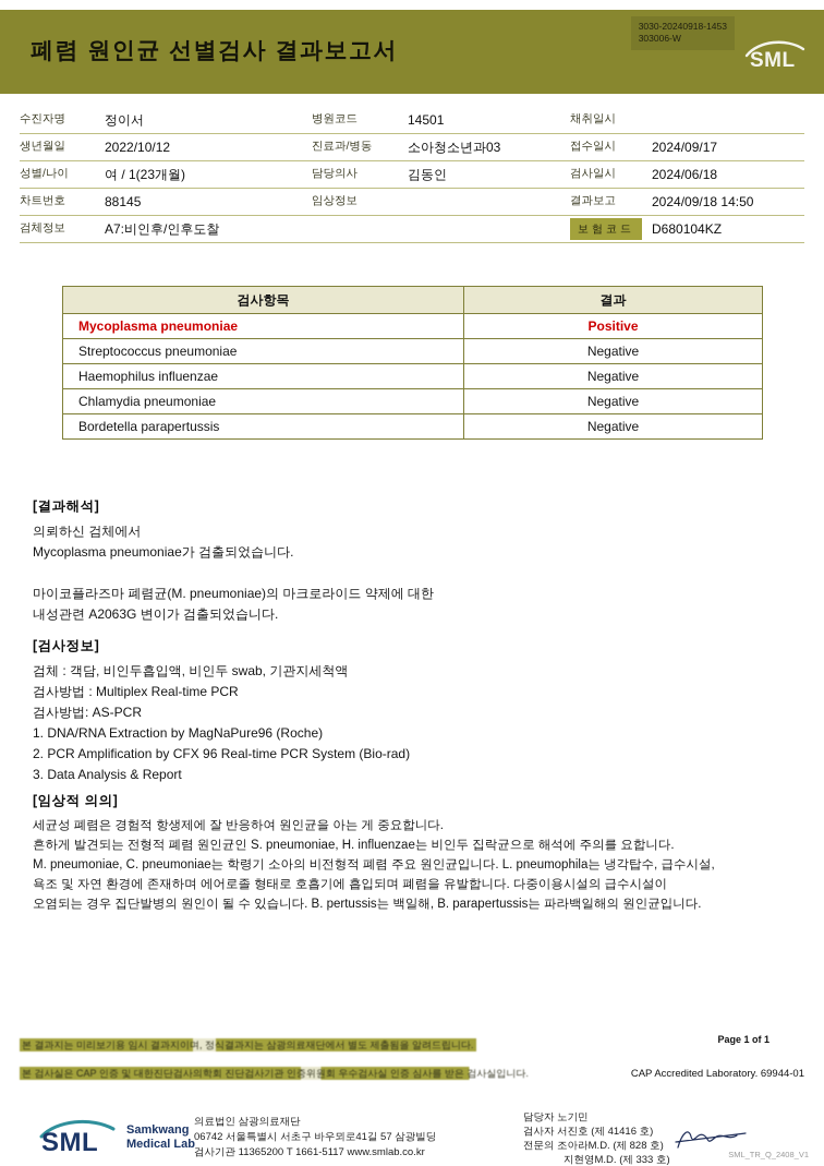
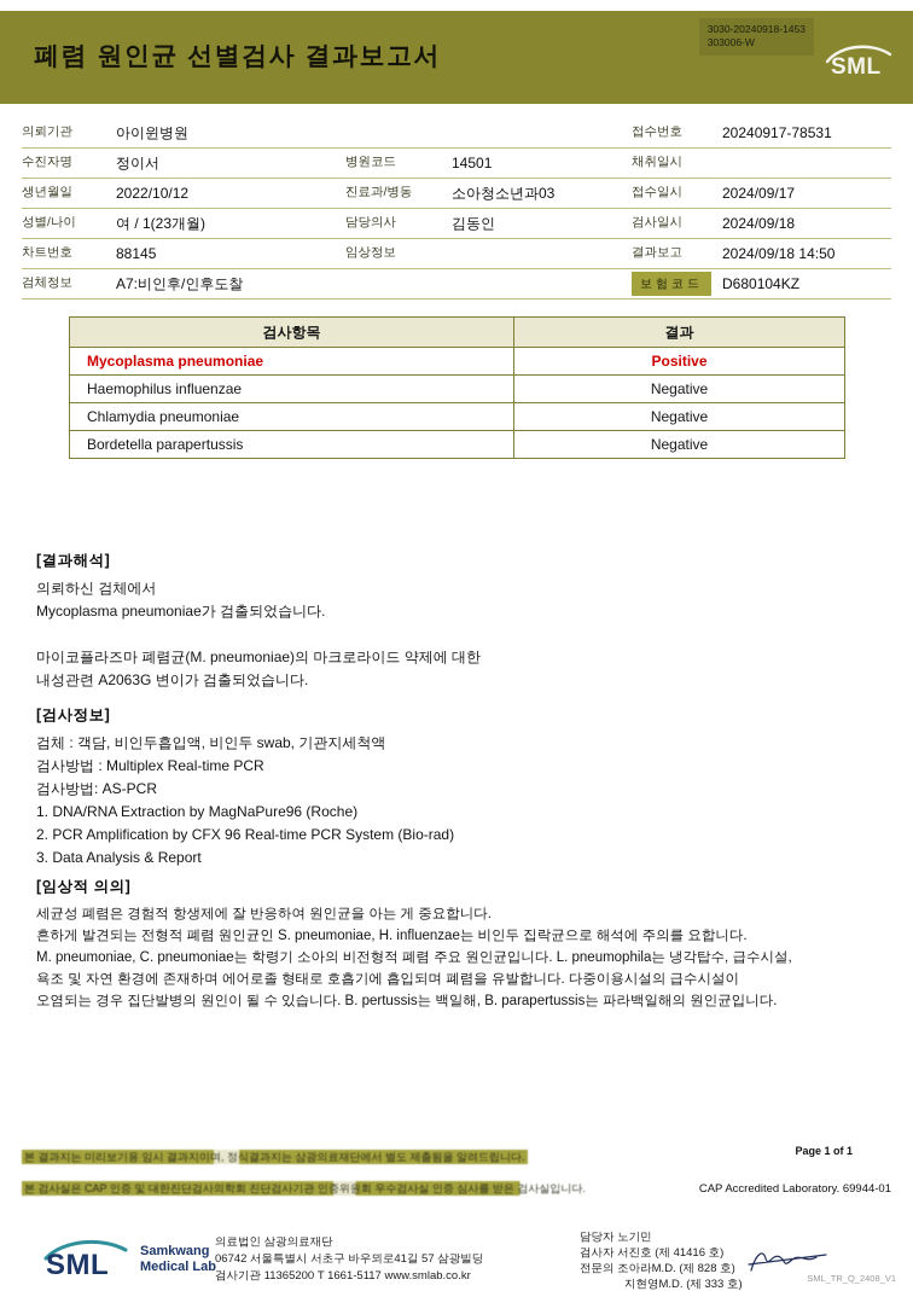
  폐렴 원인균 선별검사 결과보고서
  3030-20240918-1453
  303006-W
  SML
+ 의뢰기관
+ 아이윈병원
+ 접수번호
+ 20240917-78531
  수진자명
  정이서
  병원코드
  14501
  채취일시
  생년월일
  2022/10/12
  진료과/병동
  소아청소년과03
  접수일시
  2024/09/17
  성별/나이
  여 / 1(23개월)
  담당의사
  김동인
  검사일시
- 2024/06/18
+ 2024/09/18
  차트번호
  88145
  임상정보
  결과보고
  2024/09/18 14:50
  검체정보
  A7:비인후/인후도찰
  보험코드
  D680104KZ
  검사항목	결과
  Mycoplasma pneumoniae	Positive
- Streptococcus pneumoniae	Negative
  Haemophilus influenzae	Negative
  Chlamydia pneumoniae	Negative
  Bordetella parapertussis	Negative
  [결과해석]
  의뢰하신 검체에서
  Mycoplasma pneumoniae가 검출되었습니다.
  마이코플라즈마 폐렴균(M. pneumoniae)의 마크로라이드 약제에 대한
  내성관련 A2063G 변이가 검출되었습니다.
  [검사정보]
  검체 : 객담, 비인두흡입액, 비인두 swab, 기관지세척액
  검사방법 : Multiplex Real-time PCR
  검사방법: AS-PCR
  1. DNA/RNA Extraction by MagNaPure96 (Roche)
  2. PCR Amplification by CFX 96 Real-time PCR System (Bio-rad)
  3. Data Analysis & Report
  [임상적 의의]
  세균성 폐렴은 경험적 항생제에 잘 반응하여 원인균을 아는 게 중요합니다.
  흔하게 발견되는 전형적 폐렴 원인균인 S. pneumoniae, H. influenzae는 비인두 집락균으로 해석에 주의를 요합니다.
  M. pneumoniae, C. pneumoniae는 학령기 소아의 비전형적 폐렴 주요 원인균입니다. L. pneumophila는 냉각탑수, 급수시설,
  욕조 및 자연 환경에 존재하며 에어로졸 형태로 호흡기에 흡입되며 폐렴을 유발합니다. 다중이용시설의 급수시설이
  오염되는 경우 집단발병의 원인이 될 수 있습니다. B. pertussis는 백일해, B. parapertussis는 파라백일해의 원인균입니다.
  본 결과지는 미리보기용 임시 결과지이며, 정식결과지는 삼광의료재단에서 별도 제출됨을 알려드립니다.
  본 검사실은 CAP 인증 및 대한진단검사의학회 진단검사기관 인증위원회 우수검사실 인증 심사를 받은 검사실입니다.
  Page 1 of 1
  CAP Accredited Laboratory. 69944-01
  SML
  Samkwang
  Medical Lab
  의료법인 삼광의료재단
  06742 서울특별시 서초구 바우뫼로41길 57 삼광빌딩
  검사기관 11365200 T 1661-5117 www.smlab.co.kr
  담당자 노기민
  검사자 서진호 (제 41416 호)
  전문의 조아라M.D. (제 828 호)
  지현영M.D. (제 333 호)
  SML_TR_Q_2408_V1
